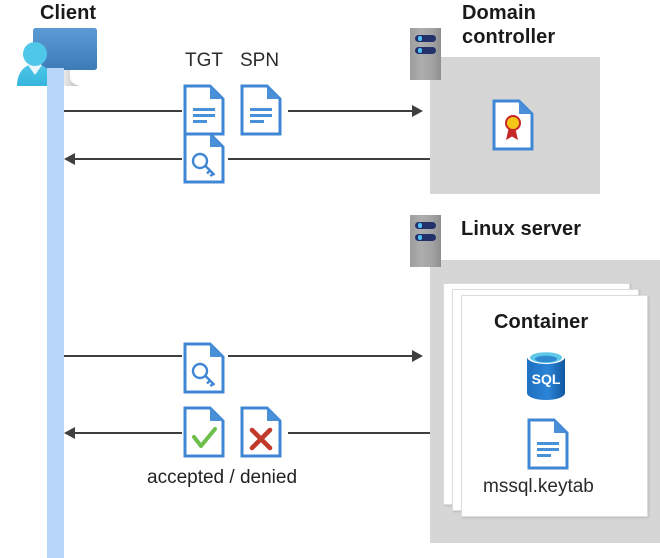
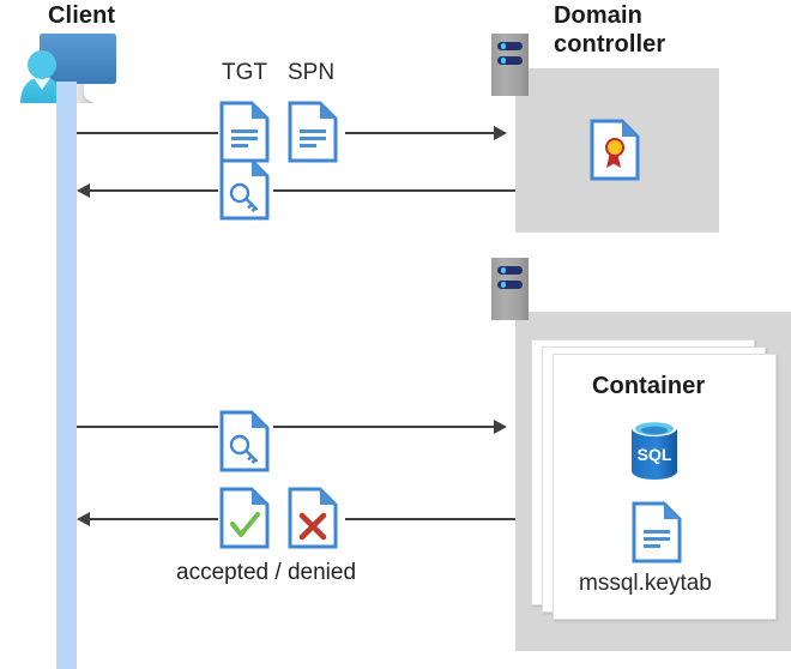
  Client
  Domain
  controller
- Linux server
  Container
  SQL
  mssql.keytab
  TGT
  SPN
  accepted / denied
